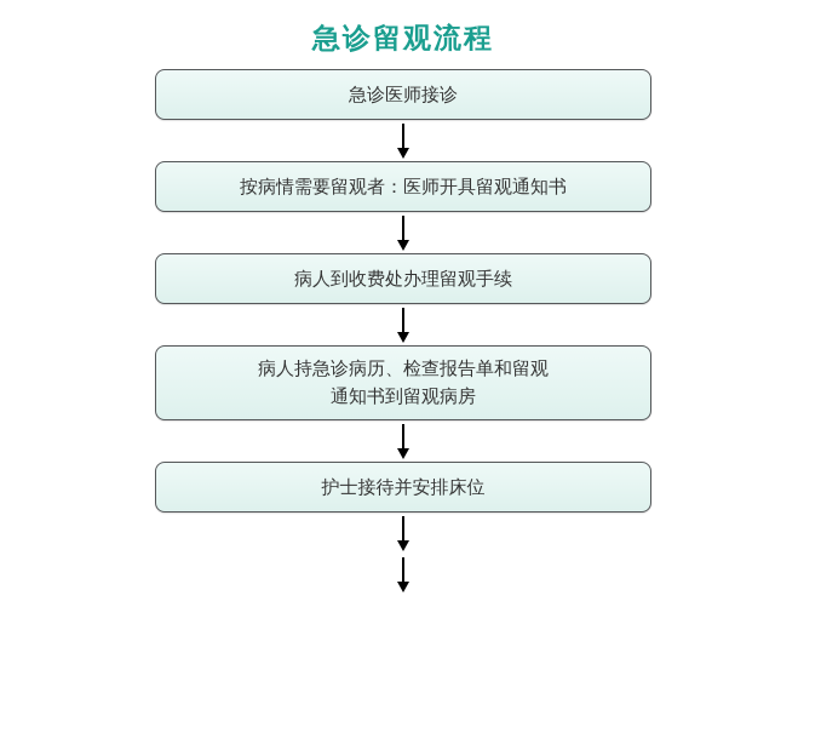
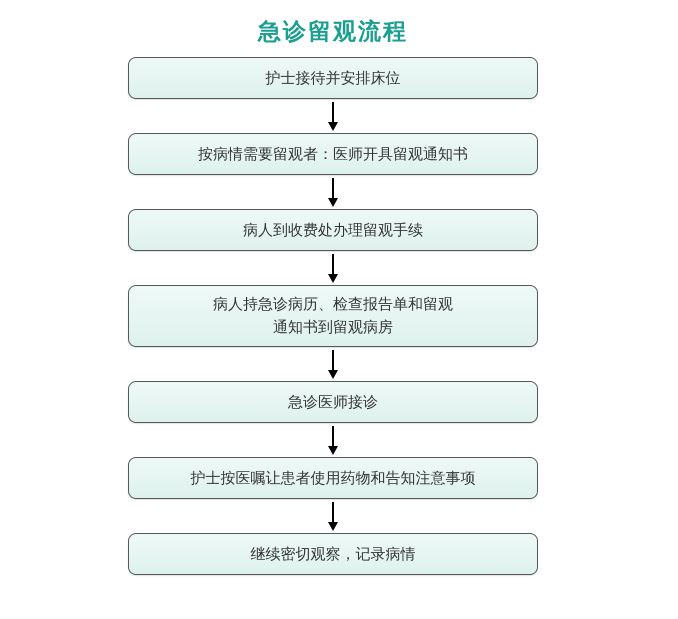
  急诊留观流程
- 急诊医师接诊
+ 护士接待并安排床位
  按病情需要留观者：医师开具留观通知书
  病人到收费处办理留观手续
  病人持急诊病历、检查报告单和留观
  通知书到留观病房
- 护士接待并安排床位
+ 急诊医师接诊
+ 护士按医嘱让患者使用药物和告知注意事项
+ 继续密切观察，记录病情
